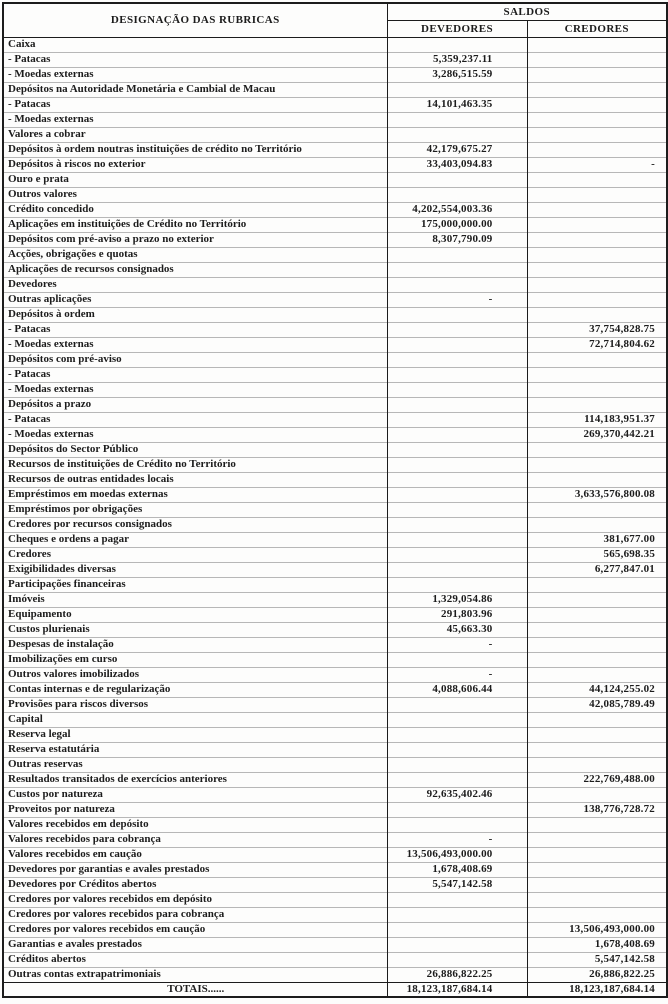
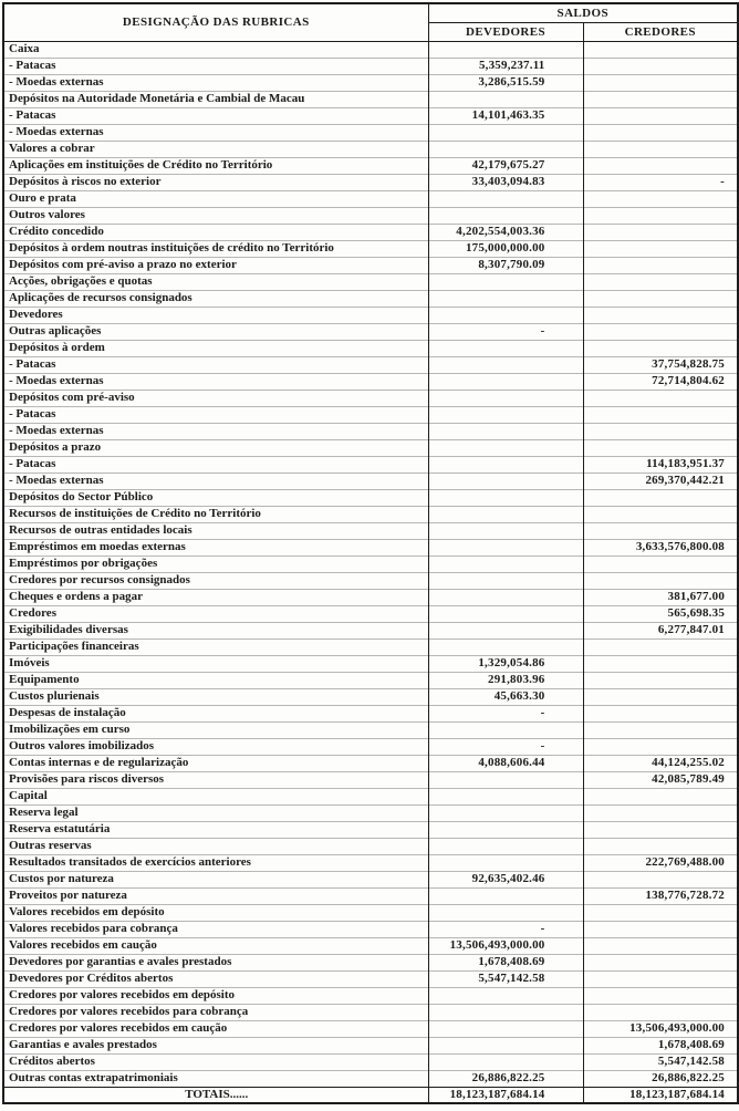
  DESIGNAÇÃO DAS RUBRICAS	SALDOS
  DEVEDORES	CREDORES
  Caixa
  - Patacas	5,359,237.11
  - Moedas externas	3,286,515.59
  Depósitos na Autoridade Monetária e Cambial de Macau
  - Patacas	14,101,463.35
  - Moedas externas
  Valores a cobrar
- Depósitos à ordem noutras instituições de crédito no Território	42,179,675.27
+ Aplicações em instituições de Crédito no Território	42,179,675.27
  Depósitos à riscos no exterior	33,403,094.83	-
  Ouro e prata
  Outros valores
  Crédito concedido	4,202,554,003.36
- Aplicações em instituições de Crédito no Território	175,000,000.00
+ Depósitos à ordem noutras instituições de crédito no Território	175,000,000.00
  Depósitos com pré-aviso a prazo no exterior	8,307,790.09
  Acções, obrigações e quotas
  Aplicações de recursos consignados
  Devedores
  Outras aplicações	-
  Depósitos à ordem
  - Patacas		37,754,828.75
  - Moedas externas		72,714,804.62
  Depósitos com pré-aviso
  - Patacas
  - Moedas externas
  Depósitos a prazo
  - Patacas		114,183,951.37
  - Moedas externas		269,370,442.21
  Depósitos do Sector Público
  Recursos de instituições de Crédito no Território
  Recursos de outras entidades locais
  Empréstimos em moedas externas		3,633,576,800.08
  Empréstimos por obrigações
  Credores por recursos consignados
  Cheques e ordens a pagar		381,677.00
  Credores		565,698.35
  Exigibilidades diversas		6,277,847.01
  Participações financeiras
  Imóveis	1,329,054.86
  Equipamento	291,803.96
  Custos plurienais	45,663.30
  Despesas de instalação	-
  Imobilizações em curso
  Outros valores imobilizados	-
  Contas internas e de regularização	4,088,606.44	44,124,255.02
  Provisões para riscos diversos		42,085,789.49
  Capital
  Reserva legal
  Reserva estatutária
  Outras reservas
  Resultados transitados de exercícios anteriores		222,769,488.00
  Custos por natureza	92,635,402.46
  Proveitos por natureza		138,776,728.72
  Valores recebidos em depósito
  Valores recebidos para cobrança	-
  Valores recebidos em caução	13,506,493,000.00
  Devedores por garantias e avales prestados	1,678,408.69
  Devedores por Créditos abertos	5,547,142.58
  Credores por valores recebidos em depósito
  Credores por valores recebidos para cobrança
  Credores por valores recebidos em caução		13,506,493,000.00
  Garantias e avales prestados		1,678,408.69
  Créditos abertos		5,547,142.58
  Outras contas extrapatrimoniais	26,886,822.25	26,886,822.25
  TOTAIS......	18,123,187,684.14	18,123,187,684.14
